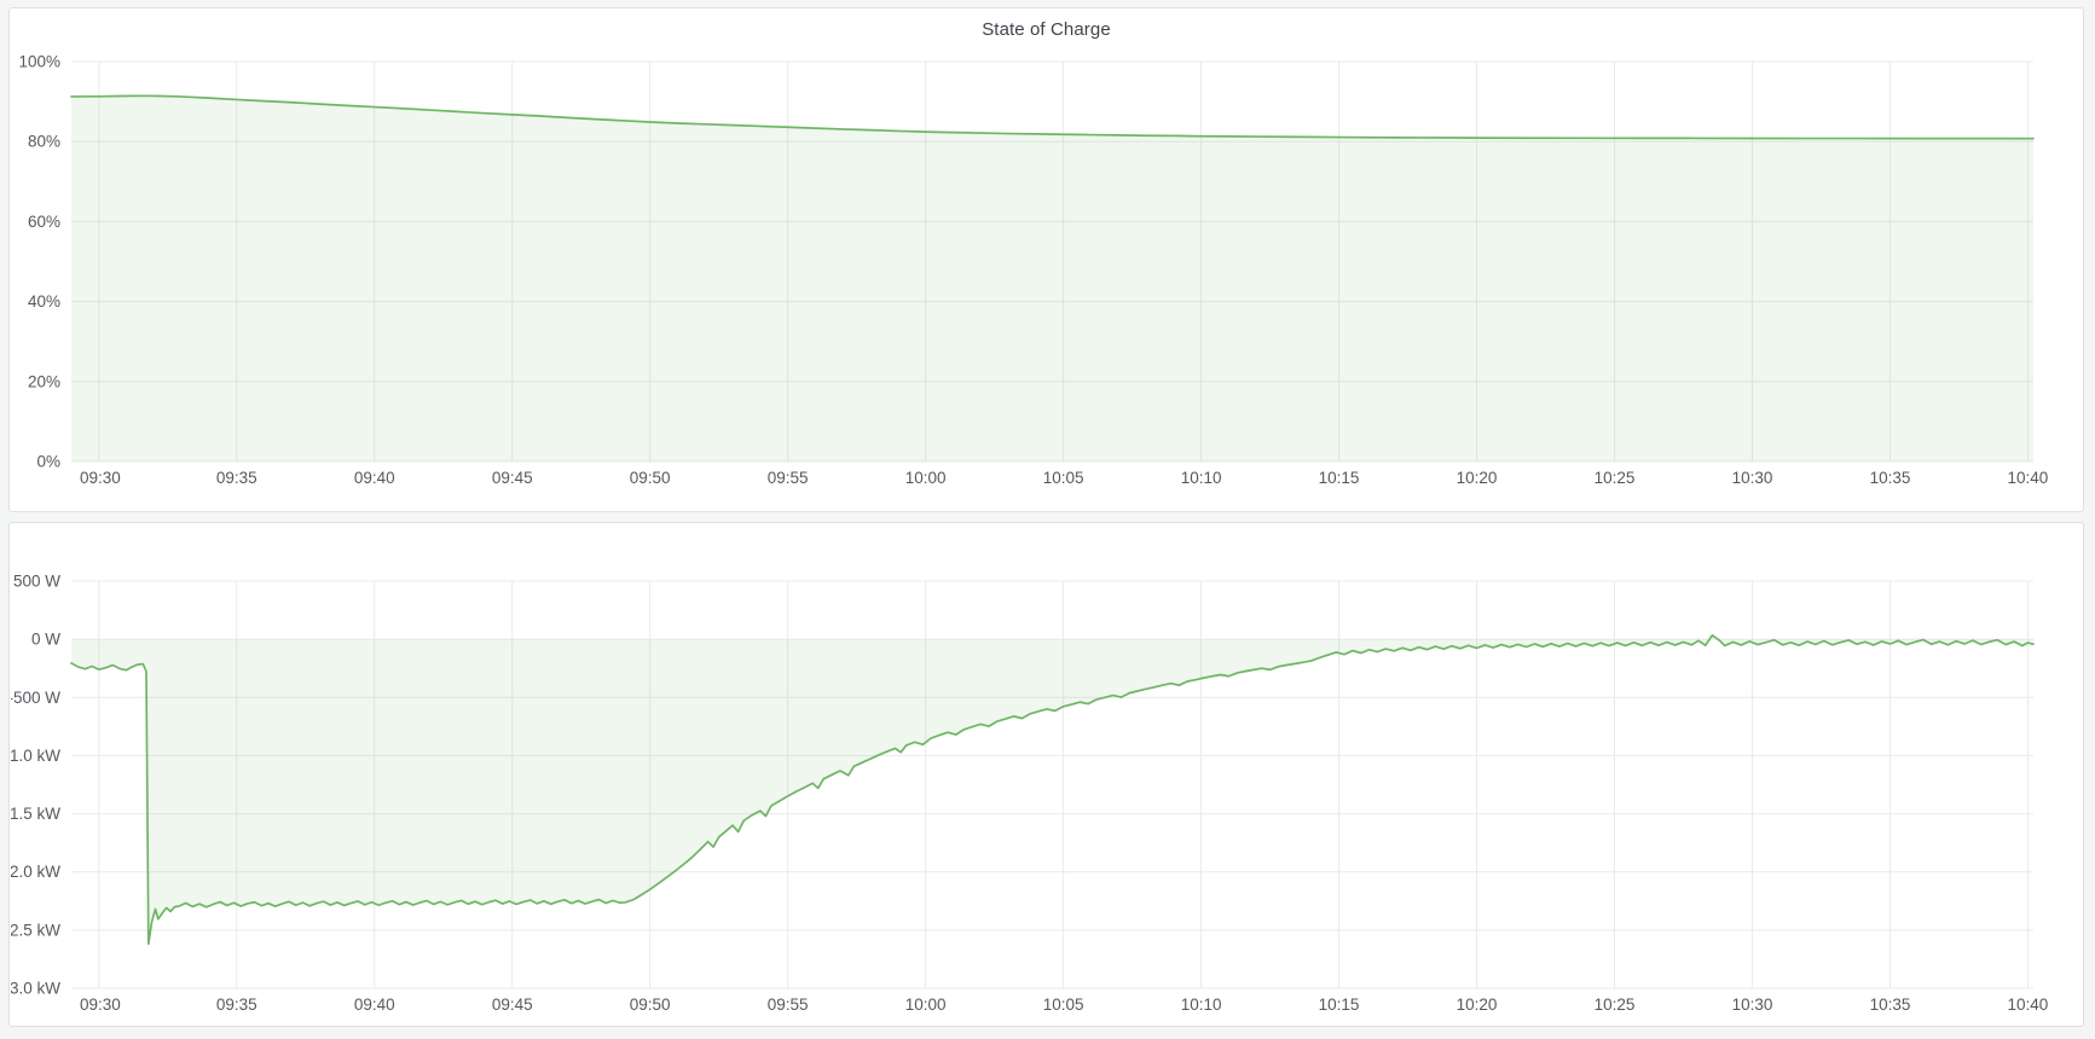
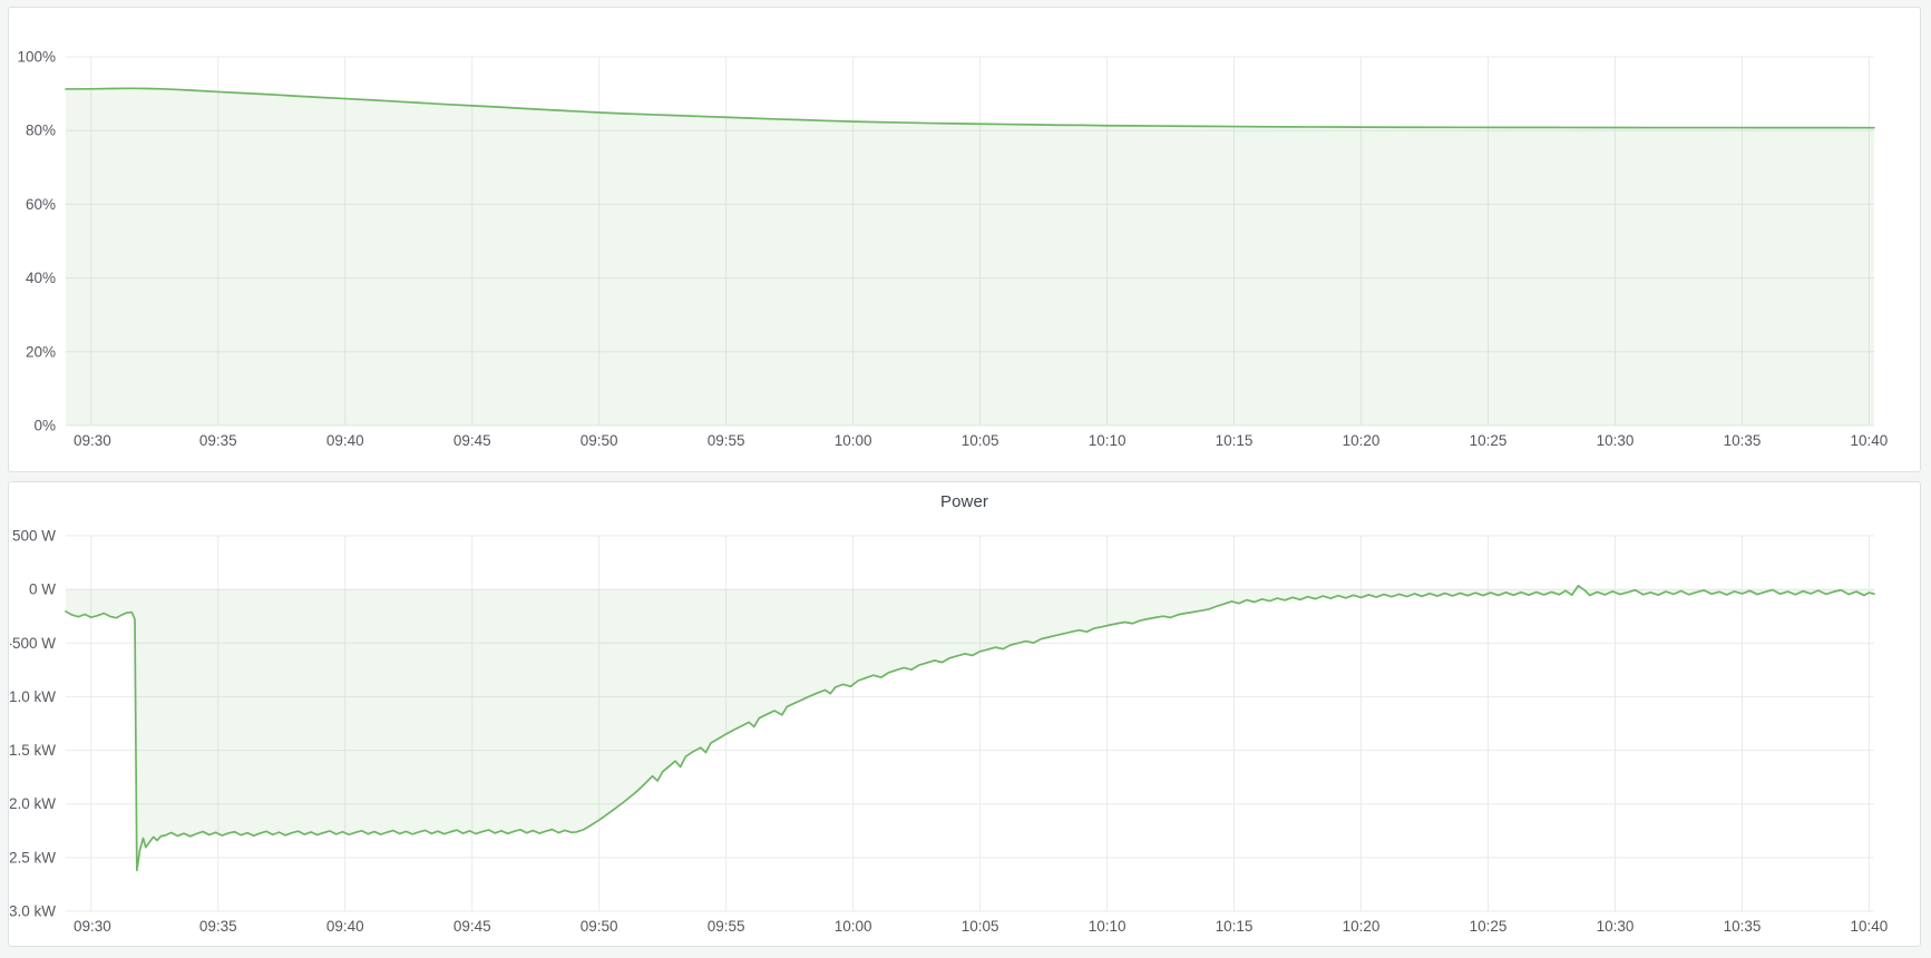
- State of Charge
  100%
  80%
  60%
  40%
  20%
  0%
  09:30
  09:35
  09:40
  09:45
  09:50
  09:55
  10:00
  10:05
  10:10
  10:15
  10:20
  10:25
  10:30
  10:35
  10:40
+ Power
  500 W
  0 W
  -500 W
  1.0 kW
  1.5 kW
  2.0 kW
  2.5 kW
  3.0 kW
  09:30
  09:35
  09:40
  09:45
  09:50
  09:55
  10:00
  10:05
  10:10
  10:15
  10:20
  10:25
  10:30
  10:35
  10:40
